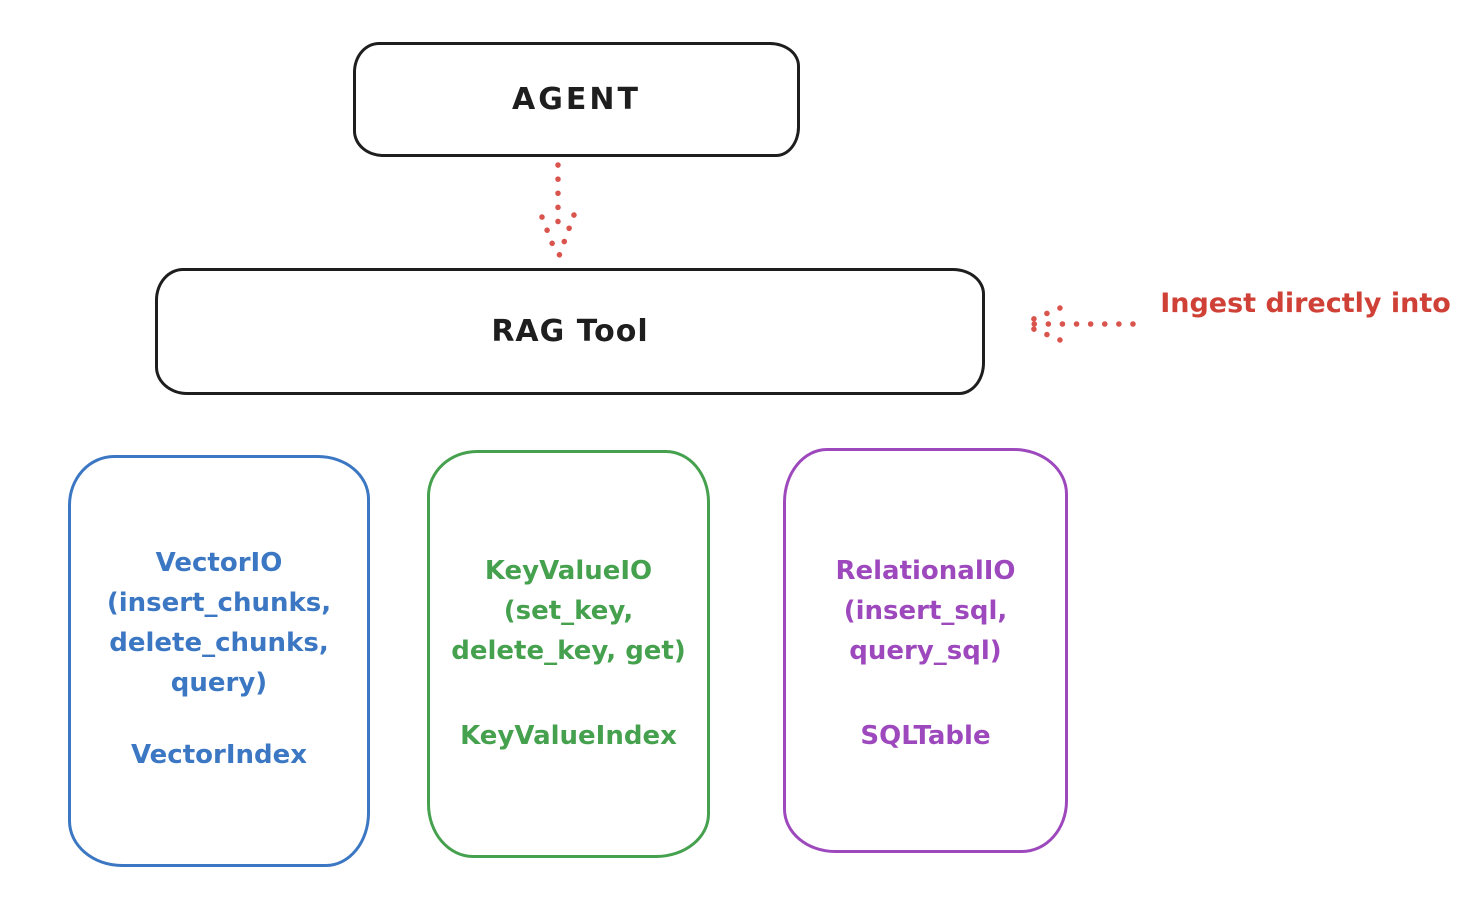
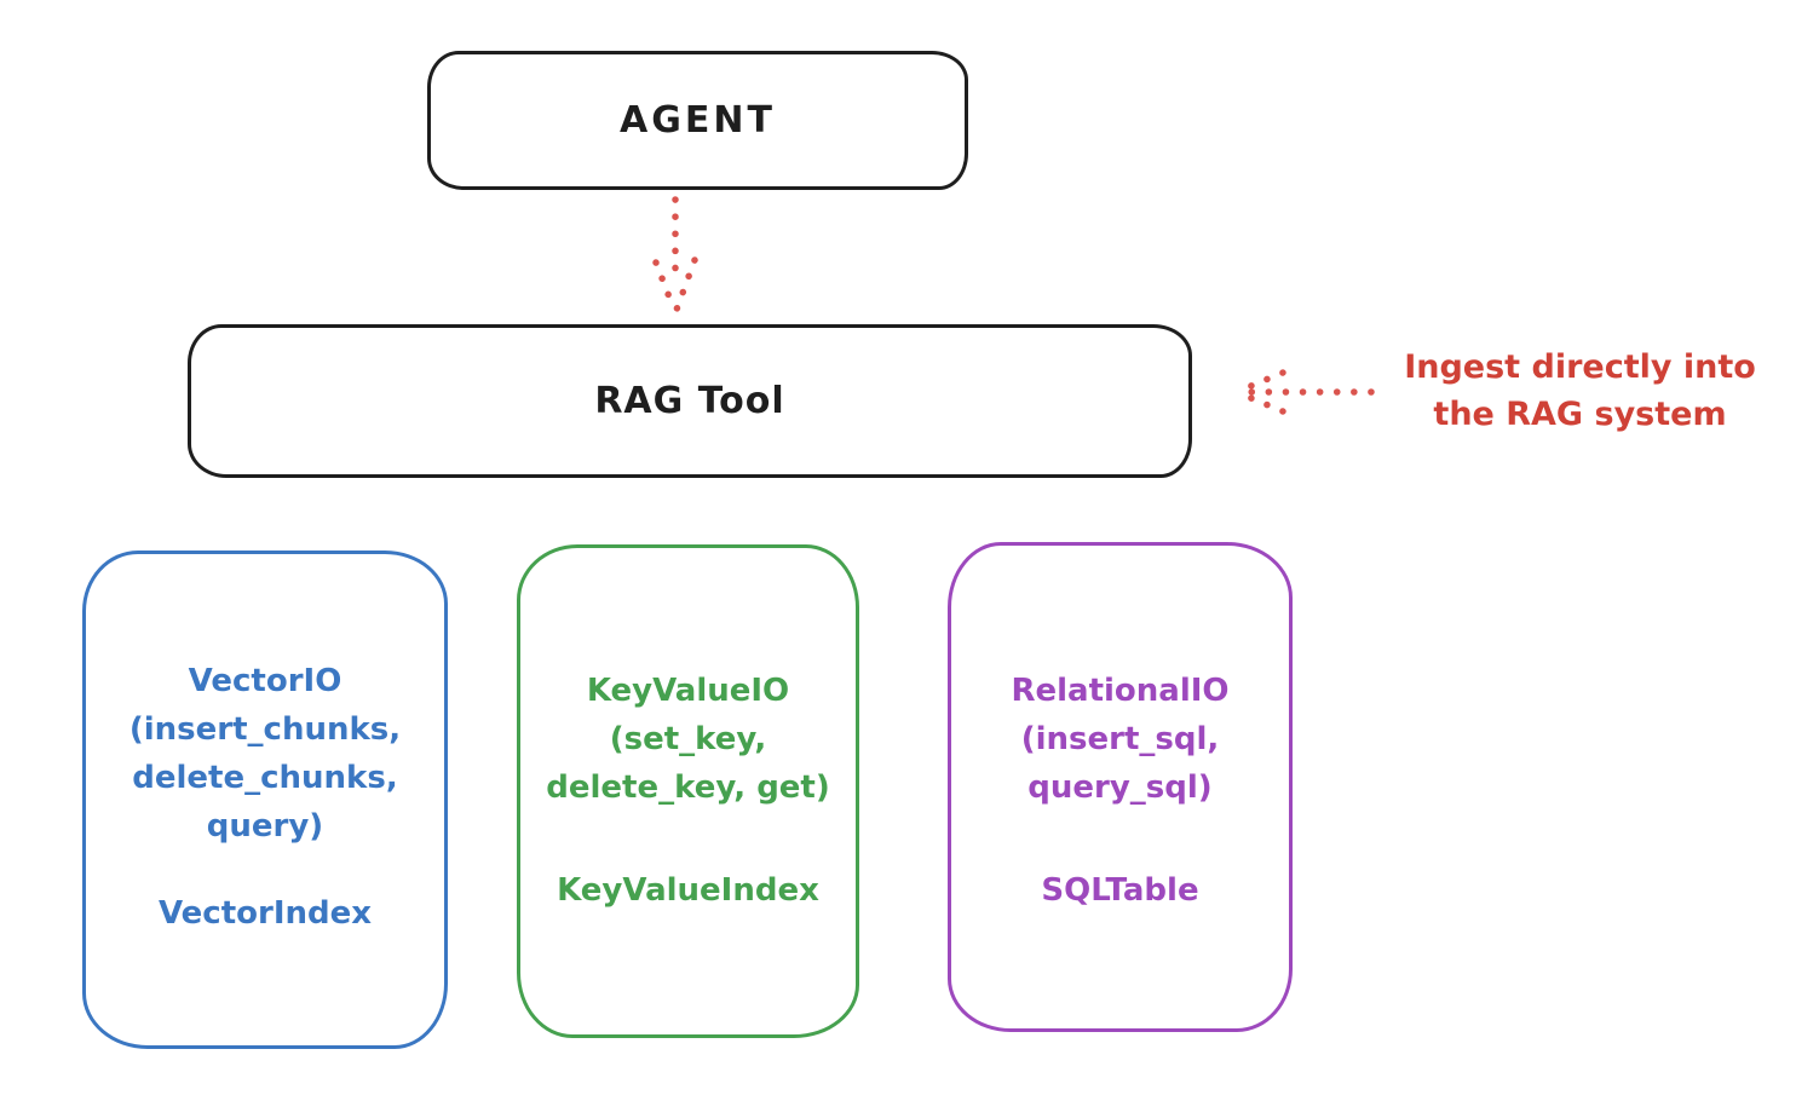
  AGENT
  RAG Tool
  Ingest directly into
+ the RAG system
  VectorIO
  (insert_chunks,
  delete_chunks,
  query)
  VectorIndex
  KeyValueIO
  (set_key,
  delete_key, get)
  KeyValueIndex
  RelationalIO
  (insert_sql,
  query_sql)
  SQLTable
